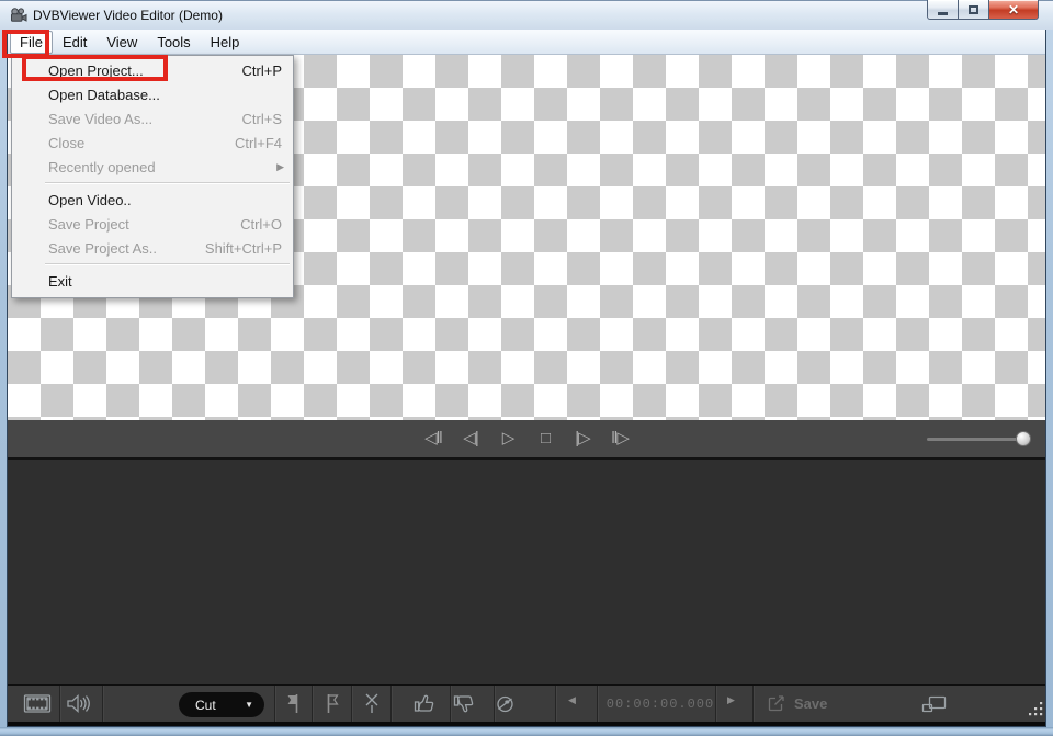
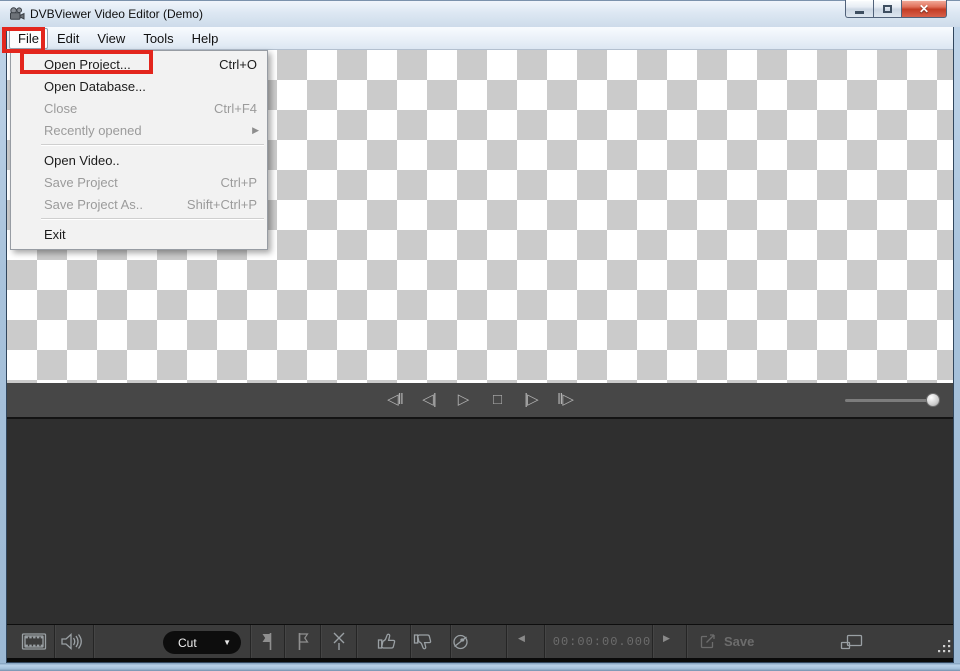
  DVBViewer Video Editor (Demo)
  ✕
  File
  Edit
  View
  Tools
  Help
  Open Project...
- Ctrl+P
+ Ctrl+O
  Open Database...
- Save Video As...
- Ctrl+S
  Close
  Ctrl+F4
  Recently opened
  ▶
  Open Video..
  Save Project
- Ctrl+O
+ Ctrl+P
  Save Project As..
  Shift+Ctrl+P
  Exit
  ◁‖
  ◁|
  ▷
  □
  |▷
  ‖▷
  Cut
  ▼
  ◀
  00:00:00.000
  ▶
  Save
